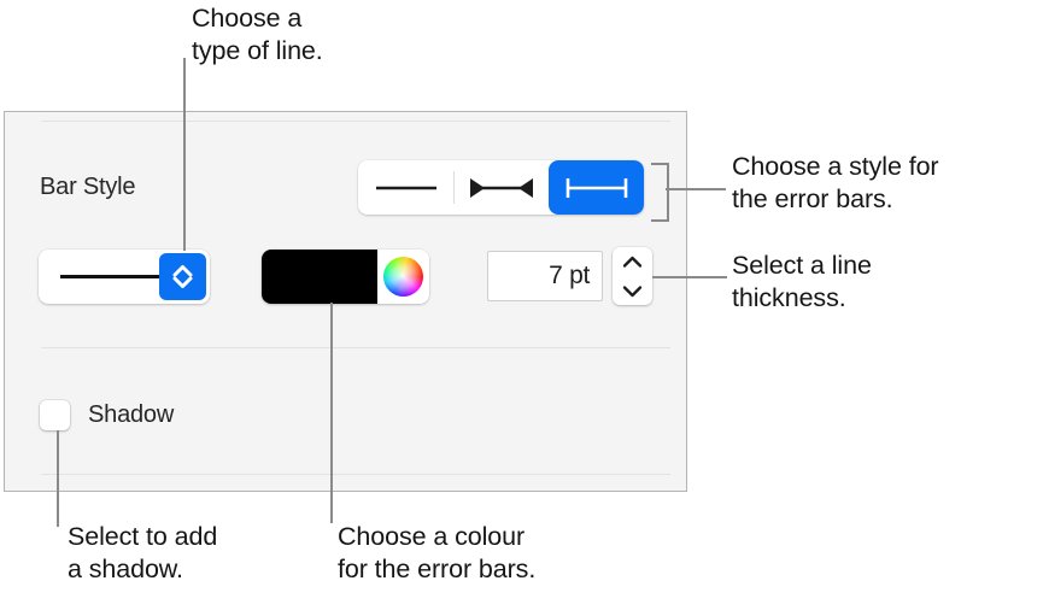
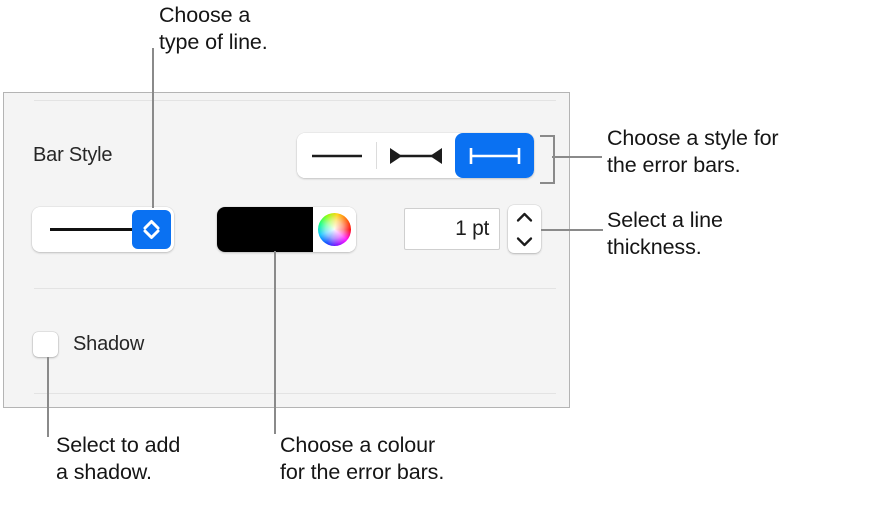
  Bar Style
- 7 pt
+ 1 pt
  Shadow
  Choose a
  type of line.
  Choose a style for
  the error bars.
  Select a line
  thickness.
  Select to add
  a shadow.
  Choose a colour
  for the error bars.
